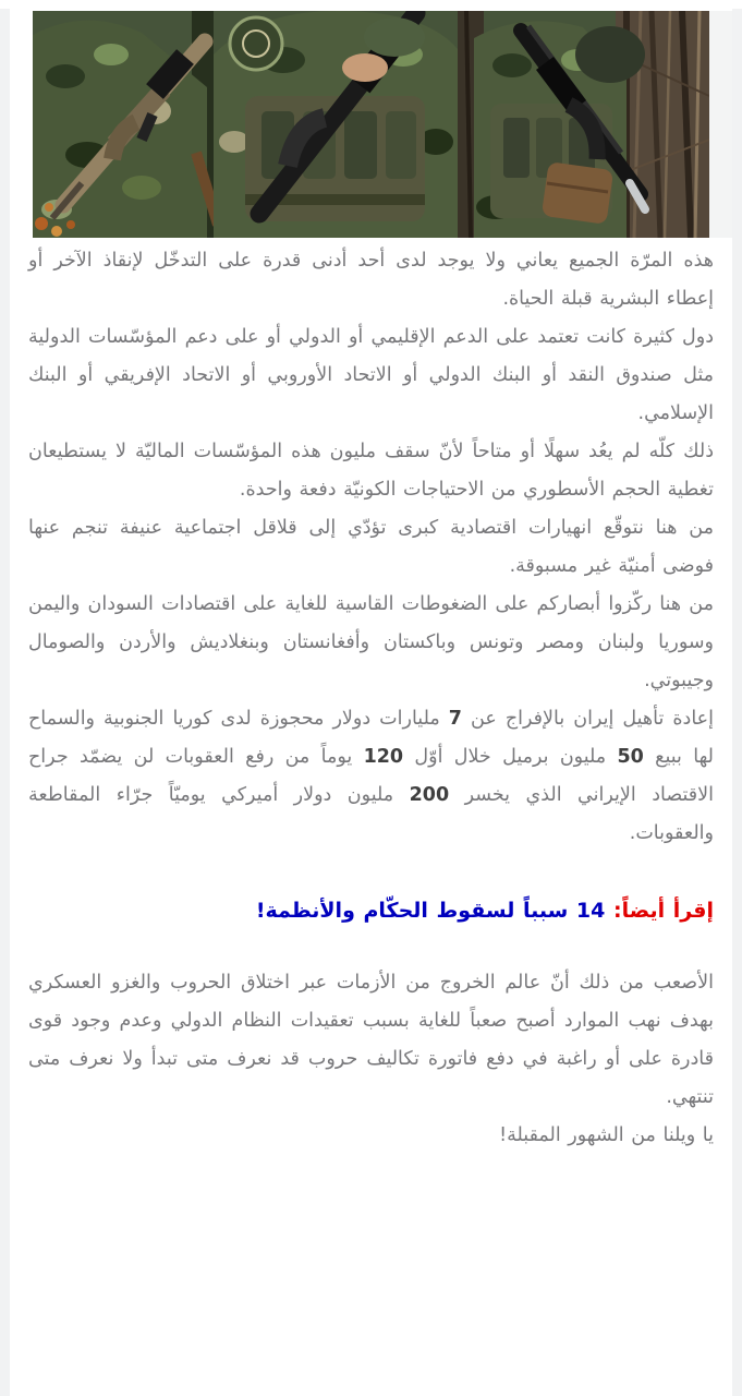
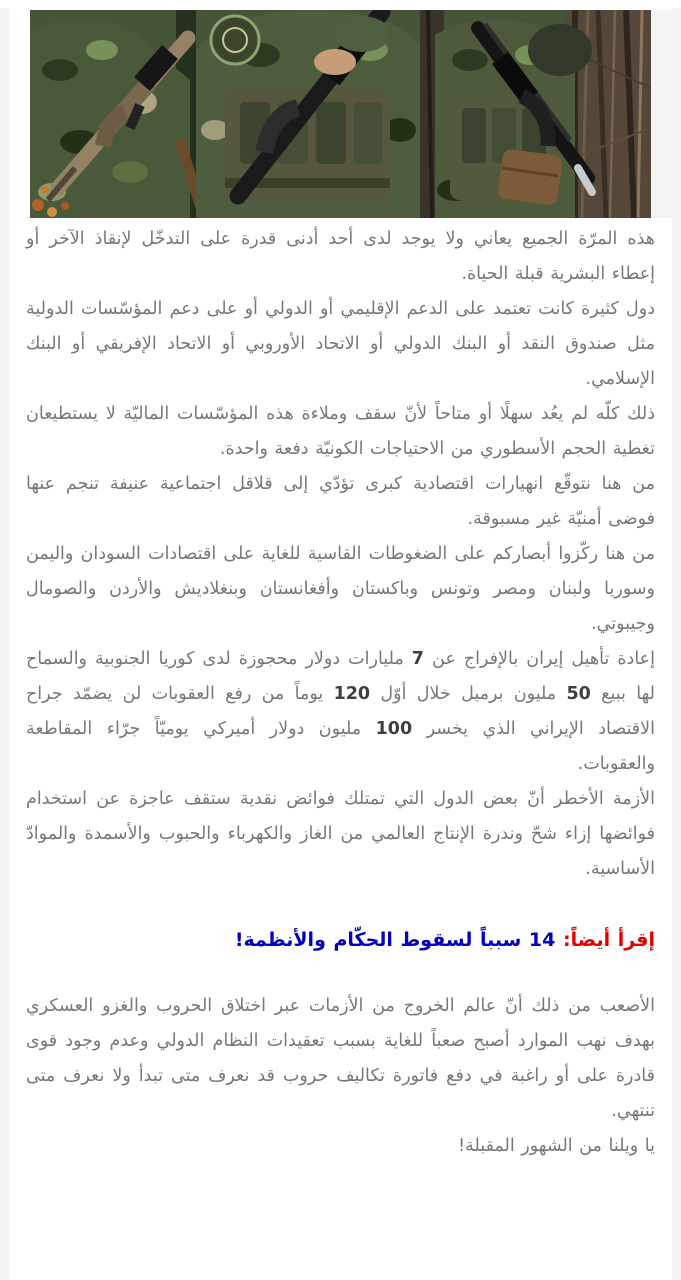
  هذه المرّة الجميع يعاني ولا يوجد لدى أحد أدنى قدرة على التدخّل لإنقاذ الآخر أو إعطاء البشرية قبلة الحياة.
  دول كثيرة كانت تعتمد على الدعم الإقليمي أو الدولي أو على دعم المؤسّسات الدولية مثل صندوق النقد أو البنك الدولي أو الاتحاد الأوروبي أو الاتحاد الإفريقي أو البنك الإسلامي.
- ذلك كلّه لم يعُد سهلًا أو متاحاً لأنّ سقف مليون هذه المؤسّسات الماليّة لا يستطيعان تغطية الحجم الأسطوري من الاحتياجات الكونيّة دفعة واحدة.
+ ذلك كلّه لم يعُد سهلًا أو متاحاً لأنّ سقف وملاءة هذه المؤسّسات الماليّة لا يستطيعان تغطية الحجم الأسطوري من الاحتياجات الكونيّة دفعة واحدة.
  من هنا نتوقّع انهيارات اقتصادية كبرى تؤدّي إلى قلاقل اجتماعية عنيفة تنجم عنها فوضى أمنيّة غير مسبوقة.
  من هنا ركّزوا أبصاركم على الضغوطات القاسية للغاية على اقتصادات السودان واليمن وسوريا ولبنان ومصر وتونس وباكستان وأفغانستان وبنغلاديش والأردن والصومال وجيبوتي.
- إعادة تأهيل إيران بالإفراج عن 7 مليارات دولار محجوزة لدى كوريا الجنوبية والسماح لها ببيع 50 مليون برميل خلال أوّل 120 يوماً من رفع العقوبات لن يضمّد جراح الاقتصاد الإيراني الذي يخسر 200 مليون دولار أميركي يوميّاً جرّاء المقاطعة والعقوبات.
+ إعادة تأهيل إيران بالإفراج عن 7 مليارات دولار محجوزة لدى كوريا الجنوبية والسماح لها ببيع 50 مليون برميل خلال أوّل 120 يوماً من رفع العقوبات لن يضمّد جراح الاقتصاد الإيراني الذي يخسر 100 مليون دولار أميركي يوميّاً جرّاء المقاطعة والعقوبات.
+ الأزمة الأخطر أنّ بعض الدول التي تمتلك فوائض نقدية ستقف عاجزة عن استخدام فوائضها إزاء شحّ وندرة الإنتاج العالمي من الغاز والكهرباء والحبوب والأسمدة والموادّ الأساسية.
  إقرأ أيضاً: 14 سبباً لسقوط الحكّام والأنظمة!
  الأصعب من ذلك أنّ عالم الخروج من الأزمات عبر اختلاق الحروب والغزو العسكري بهدف نهب الموارد أصبح صعباً للغاية بسبب تعقيدات النظام الدولي وعدم وجود قوى قادرة على أو راغبة في دفع فاتورة تكاليف حروب قد نعرف متى تبدأ ولا نعرف متى تنتهي.
  يا ويلنا من الشهور المقبلة!
